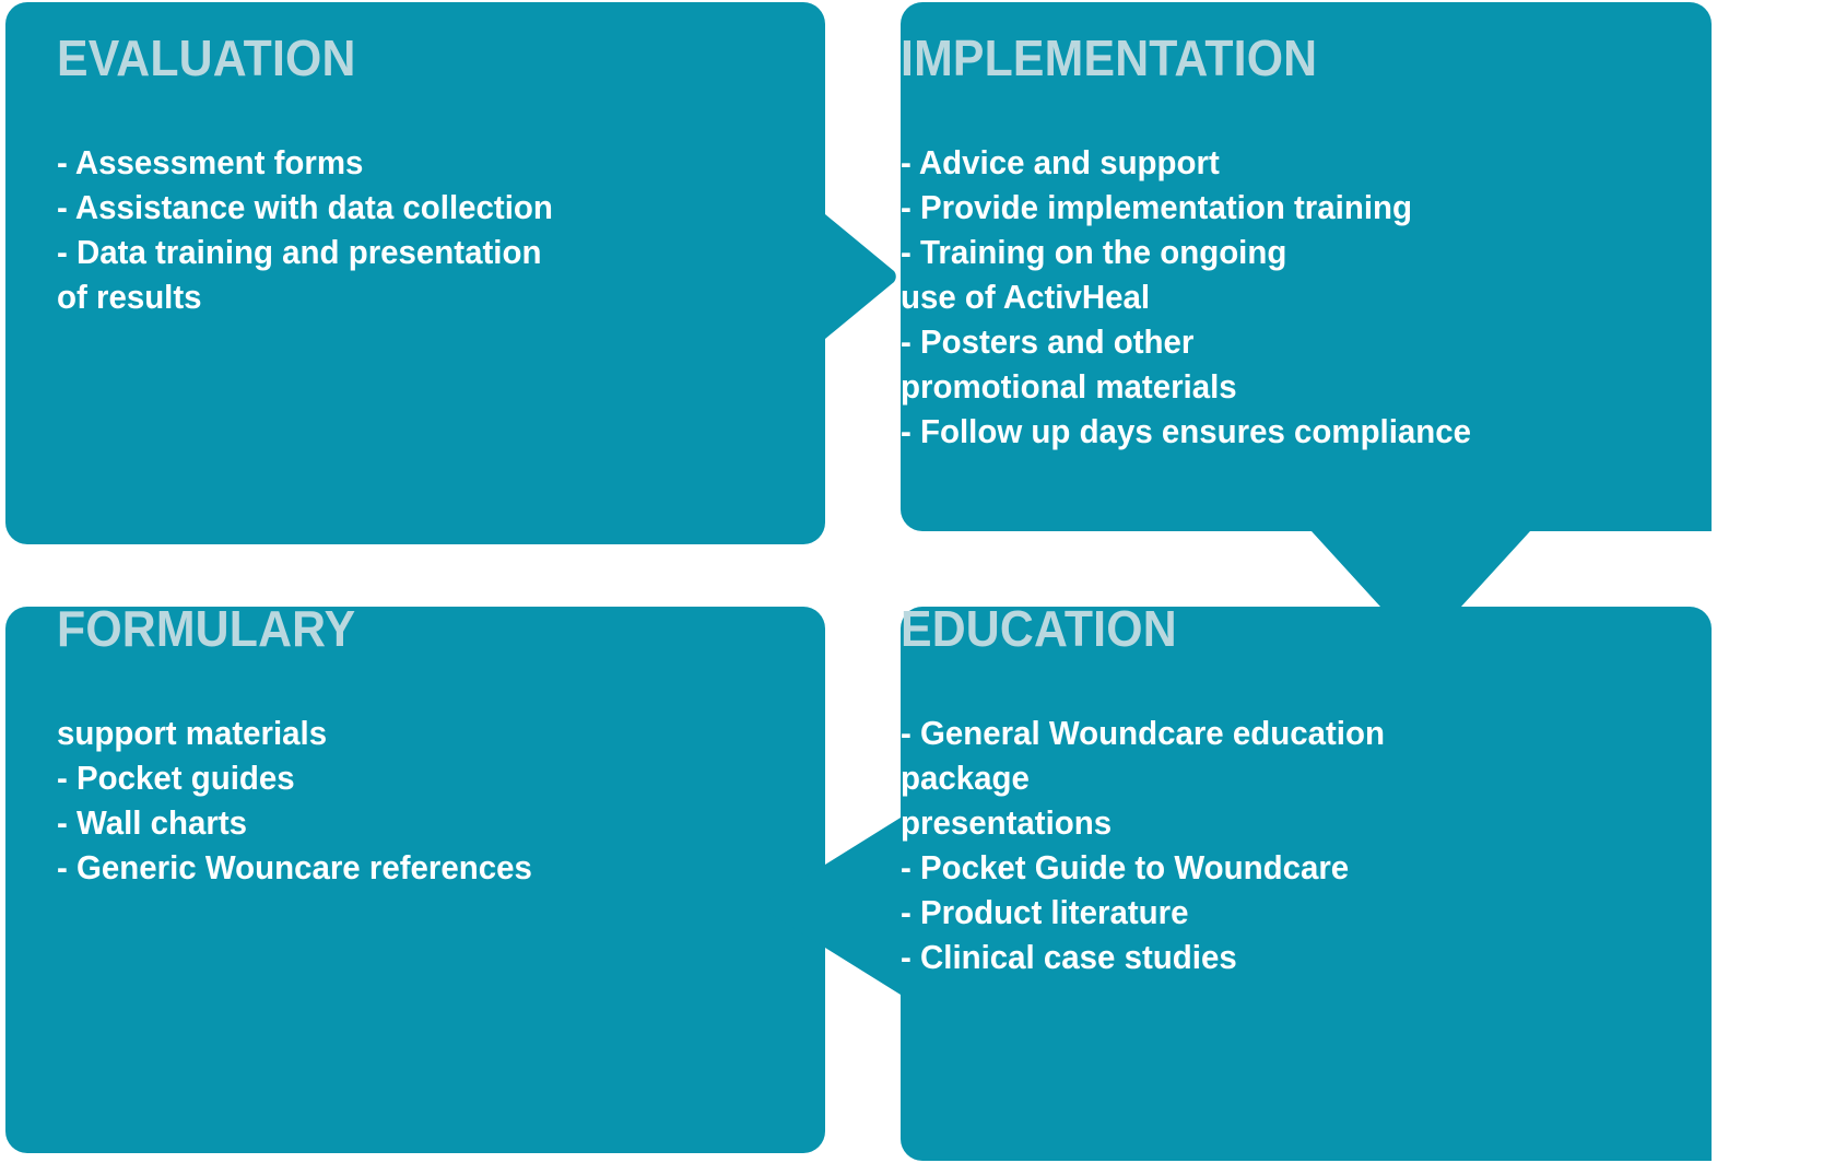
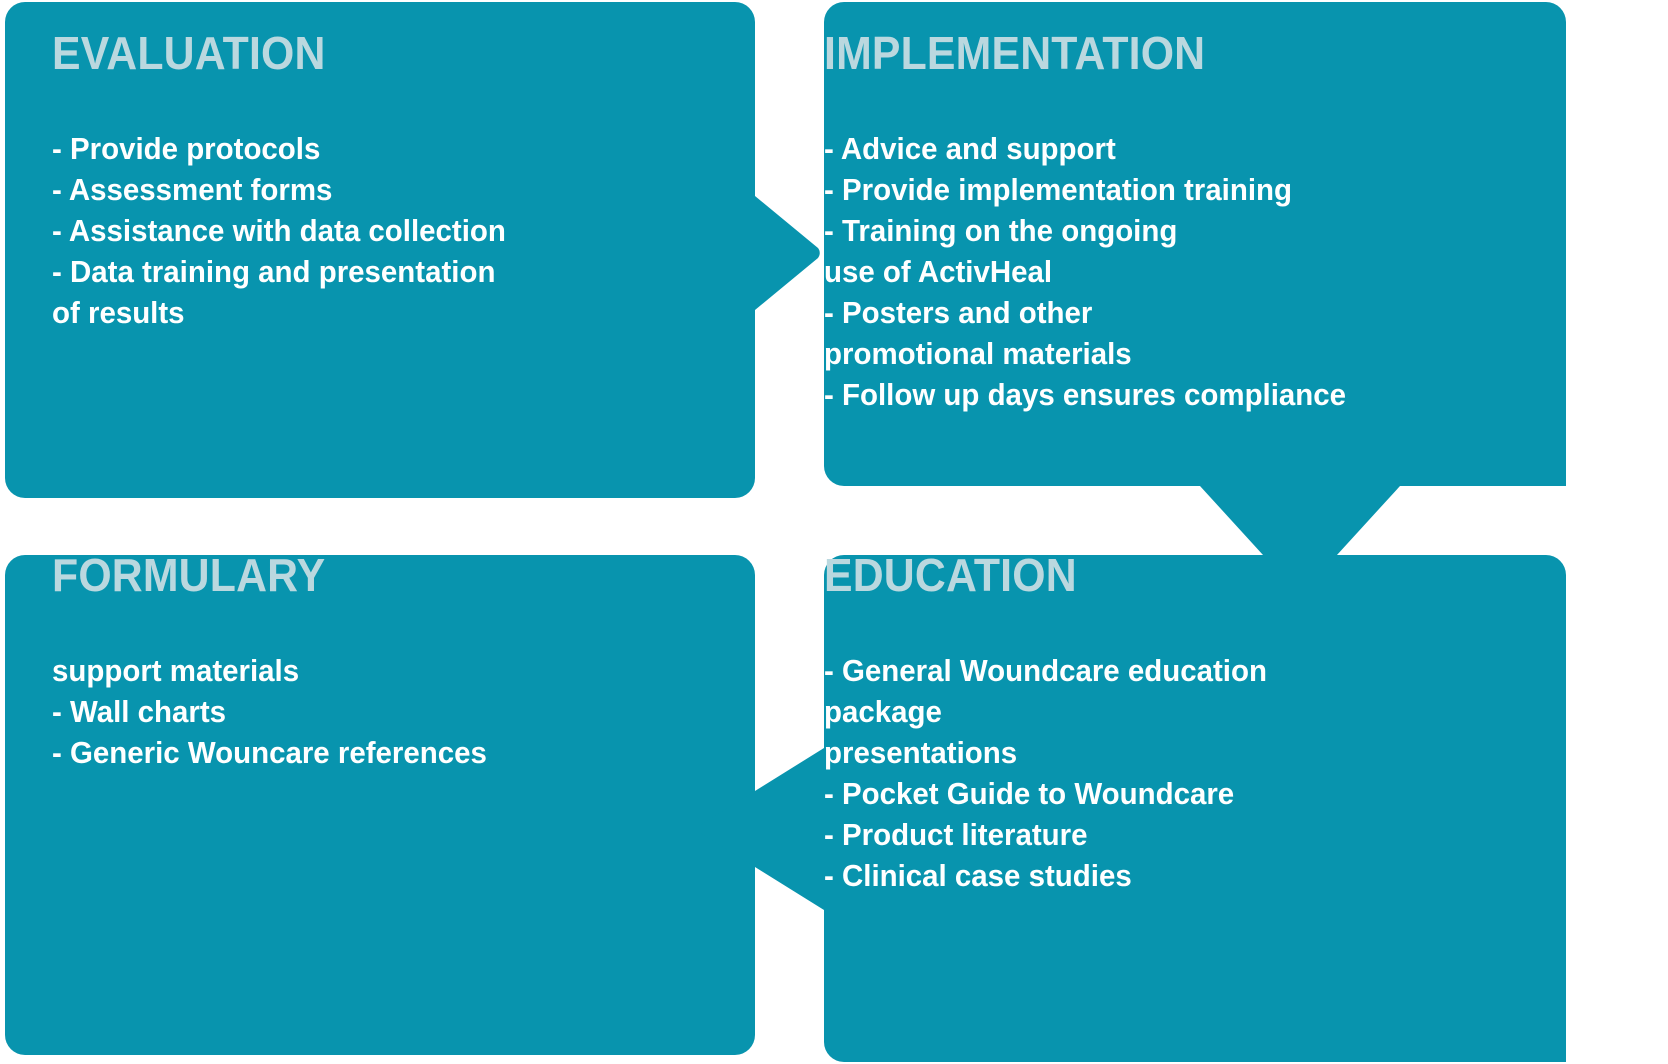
  EVALUATION
+ - Provide protocols
  - Assessment forms
  - Assistance with data collection
  - Data training and presentation
  of results
  IMPLEMENTATION
  - Advice and support
  - Provide implementation training
  - Training on the ongoing
  use of ActivHeal
  - Posters and other
  promotional materials
  - Follow up days ensures compliance
  FORMULARY
  support materials
- - Pocket guides
  - Wall charts
  - Generic Wouncare references
  EDUCATION
  - General Woundcare education
  package
  presentations
  - Pocket Guide to Woundcare
  - Product literature
  - Clinical case studies
